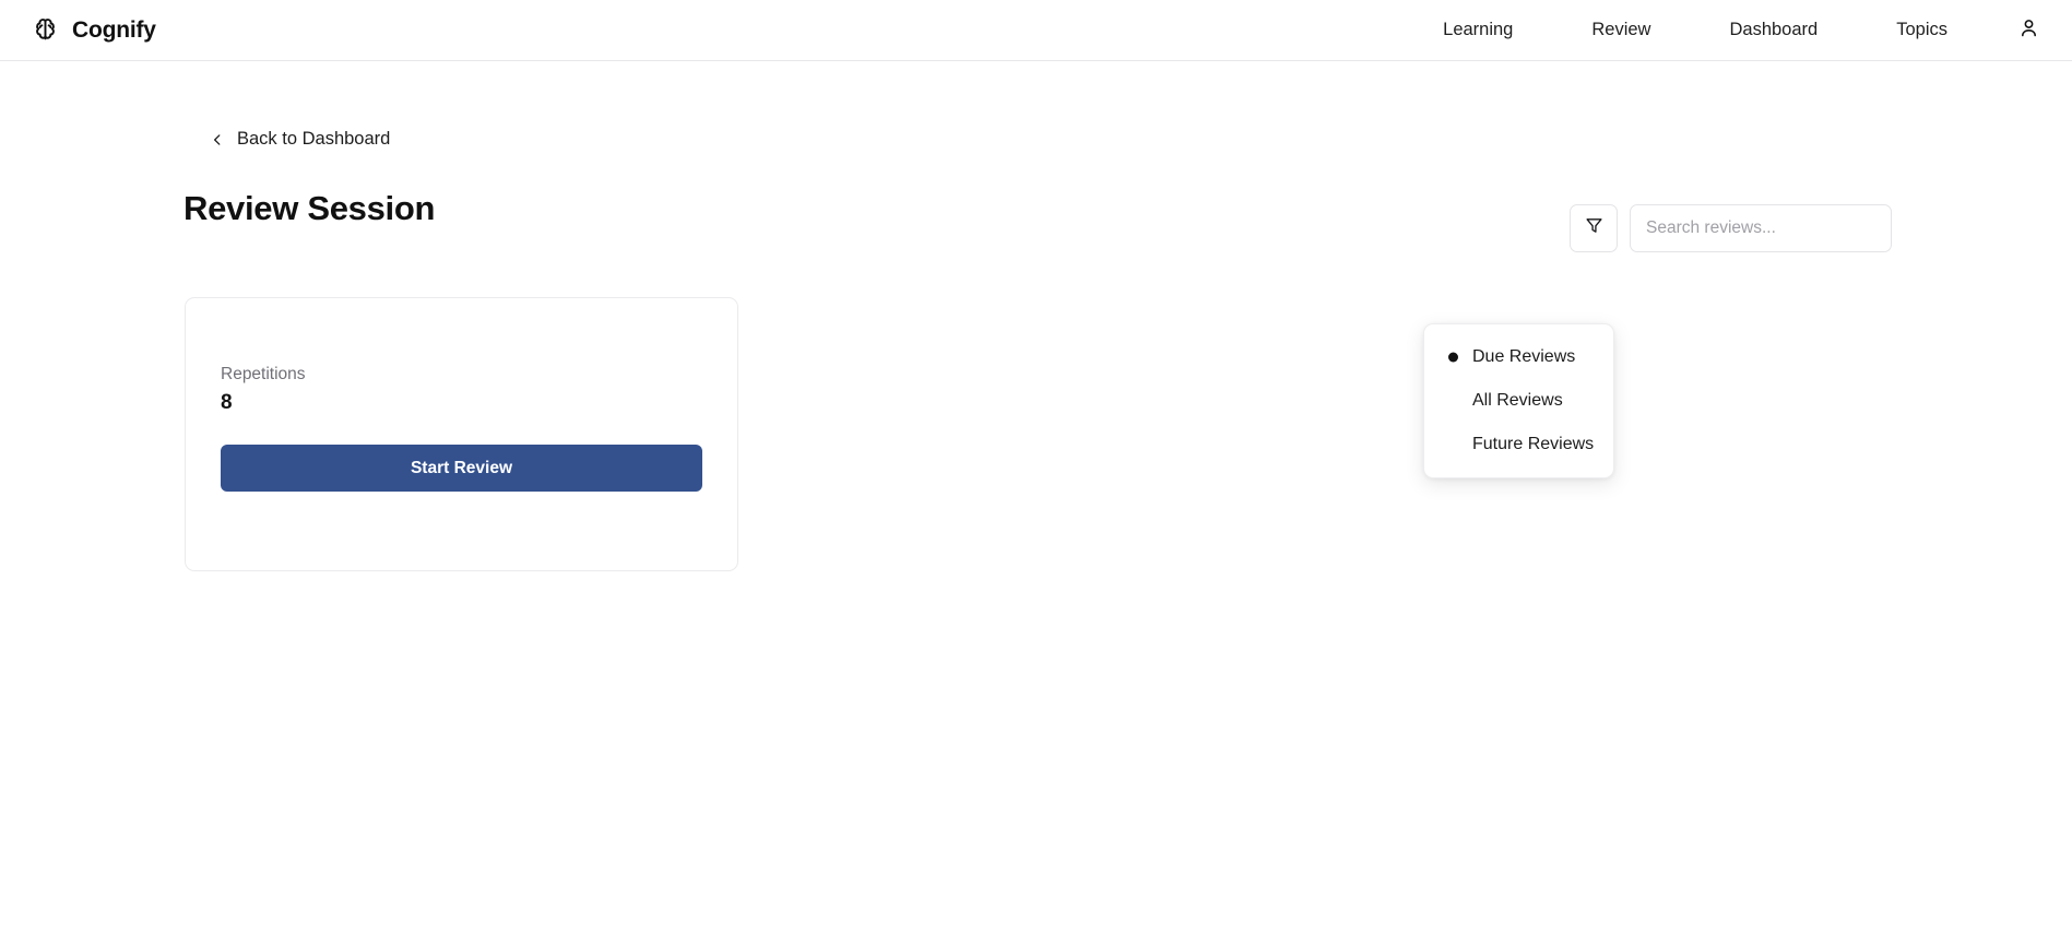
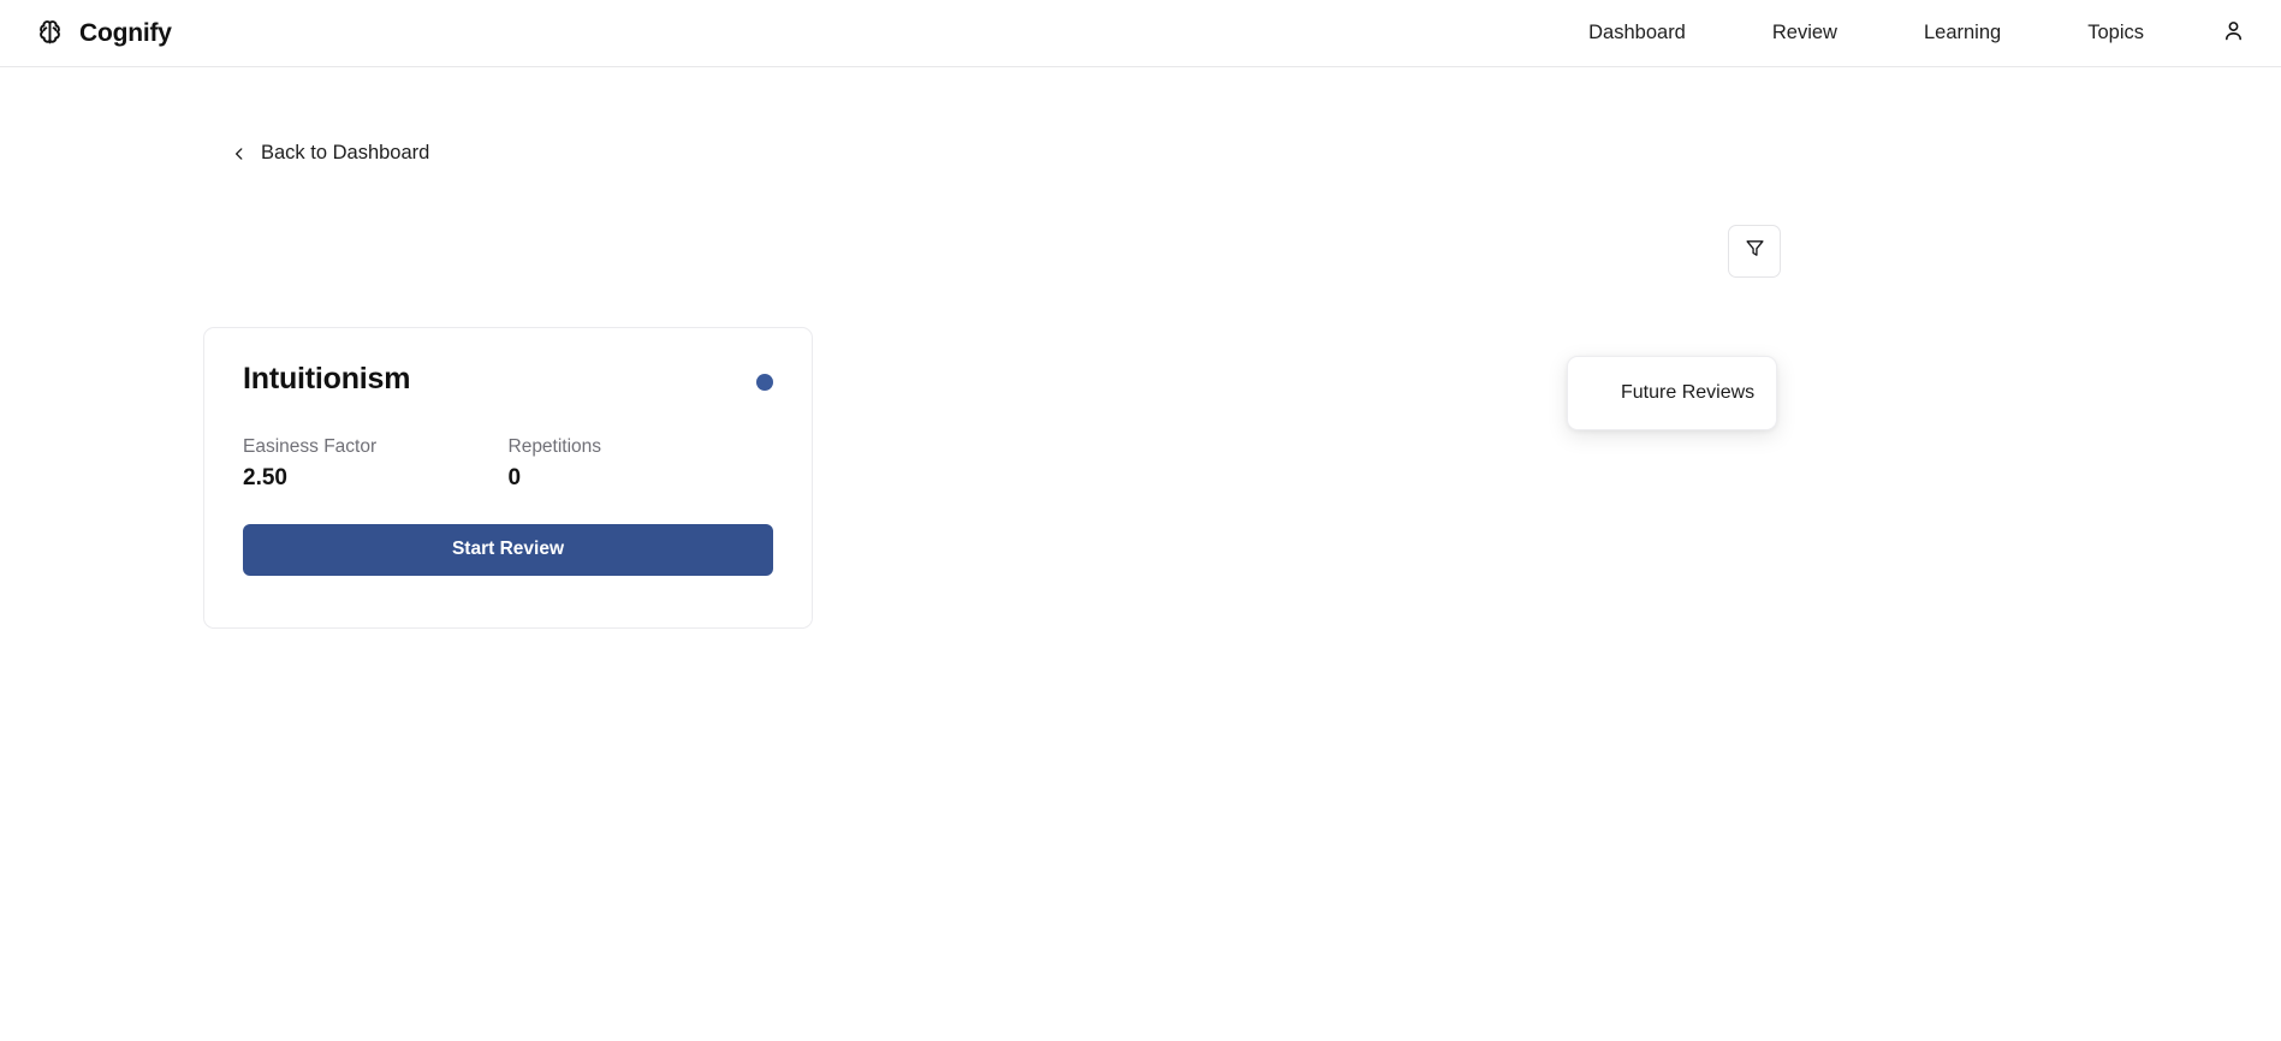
  Cognify
- Learning
+ Dashboard
  Review
- Dashboard
+ Learning
  Topics
  Back to Dashboard
- Review Session
- Search reviews...
- Due Reviews
- All Reviews
  Future Reviews
+ Intuitionism
+ Easiness Factor
+ 2.50
  Repetitions
- 8
+ 0
  Start Review
